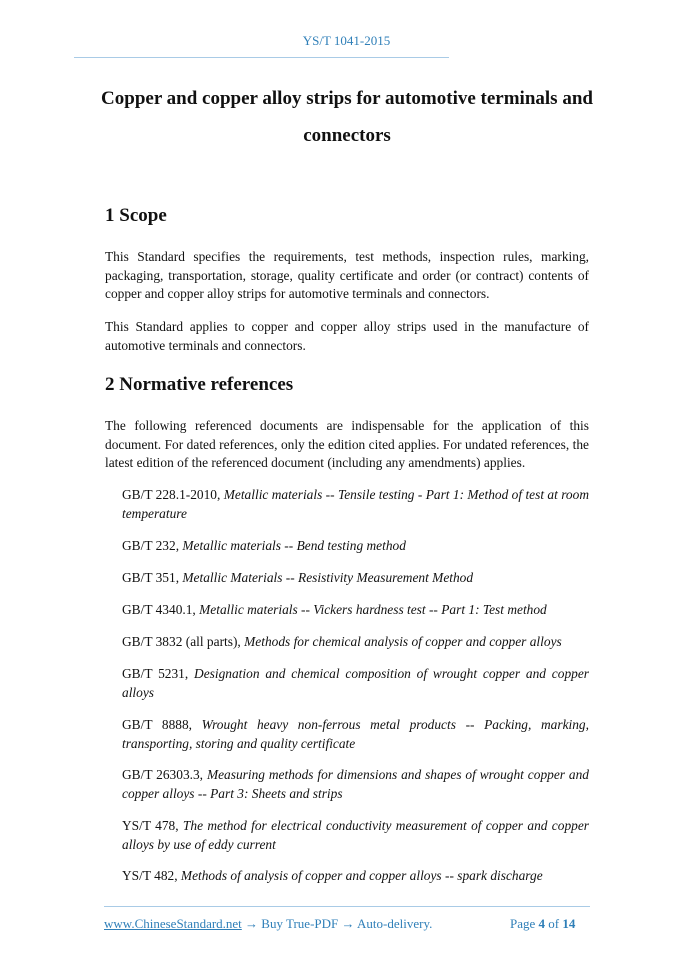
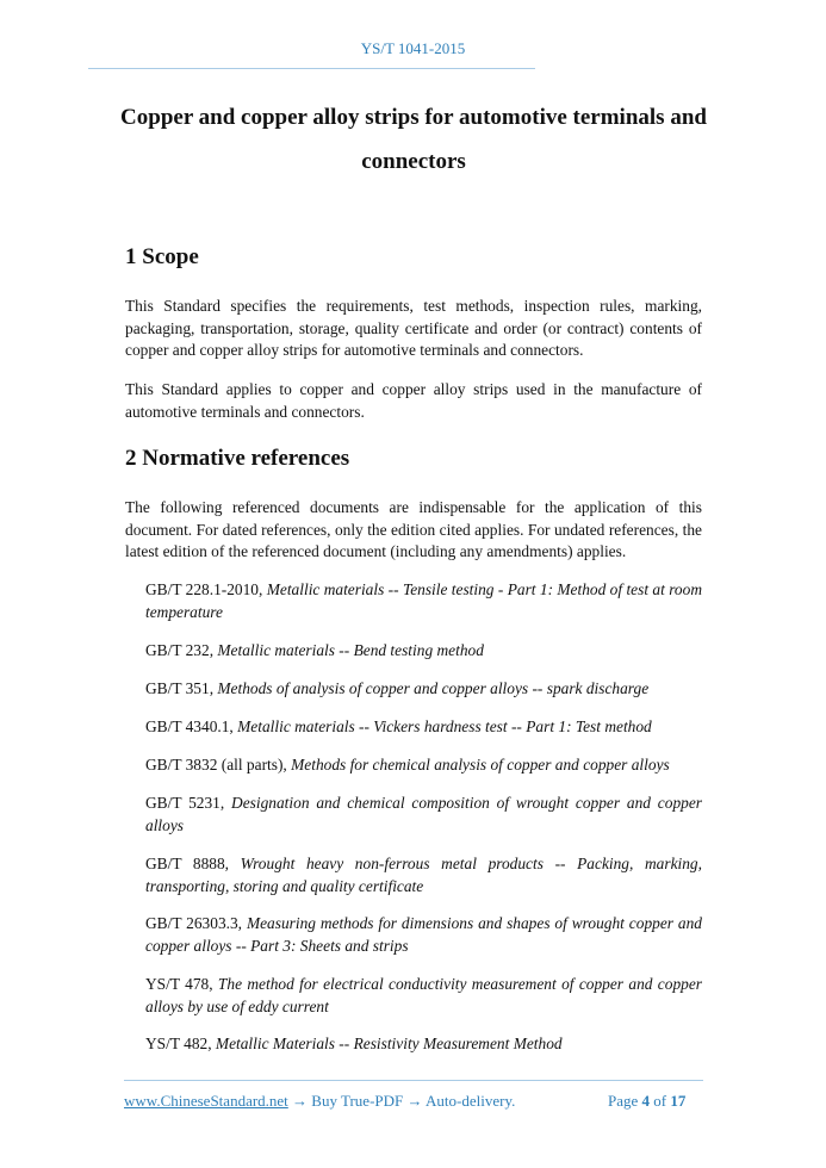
  YS/T 1041-2015
  Copper and copper alloy strips for automotive terminals and connectors
  1 Scope
  This Standard specifies the requirements, test methods, inspection rules, marking, packaging, transportation, storage, quality certificate and order (or contract) contents of copper and copper alloy strips for automotive terminals and connectors.
  This Standard applies to copper and copper alloy strips used in the manufacture of automotive terminals and connectors.
  2 Normative references
  The following referenced documents are indispensable for the application of this document. For dated references, only the edition cited applies. For undated references, the latest edition of the referenced document (including any amendments) applies.
  GB/T 228.1-2010, Metallic materials -- Tensile testing - Part 1: Method of test at room temperature
  GB/T 232, Metallic materials -- Bend testing method
- GB/T 351, Metallic Materials -- Resistivity Measurement Method
+ GB/T 351, Methods of analysis of copper and copper alloys -- spark discharge
  GB/T 4340.1, Metallic materials -- Vickers hardness test -- Part 1: Test method
  GB/T 3832 (all parts), Methods for chemical analysis of copper and copper alloys
  GB/T 5231, Designation and chemical composition of wrought copper and copper alloys
  GB/T 8888, Wrought heavy non-ferrous metal products -- Packing, marking, transporting, storing and quality certificate
  GB/T 26303.3, Measuring methods for dimensions and shapes of wrought copper and copper alloys -- Part 3: Sheets and strips
  YS/T 478, The method for electrical conductivity measurement of copper and copper alloys by use of eddy current
- YS/T 482, Methods of analysis of copper and copper alloys -- spark discharge
+ YS/T 482, Metallic Materials -- Resistivity Measurement Method
  www.ChineseStandard.net → Buy True-PDF → Auto-delivery.
- Page 4 of 14
+ Page 4 of 17
